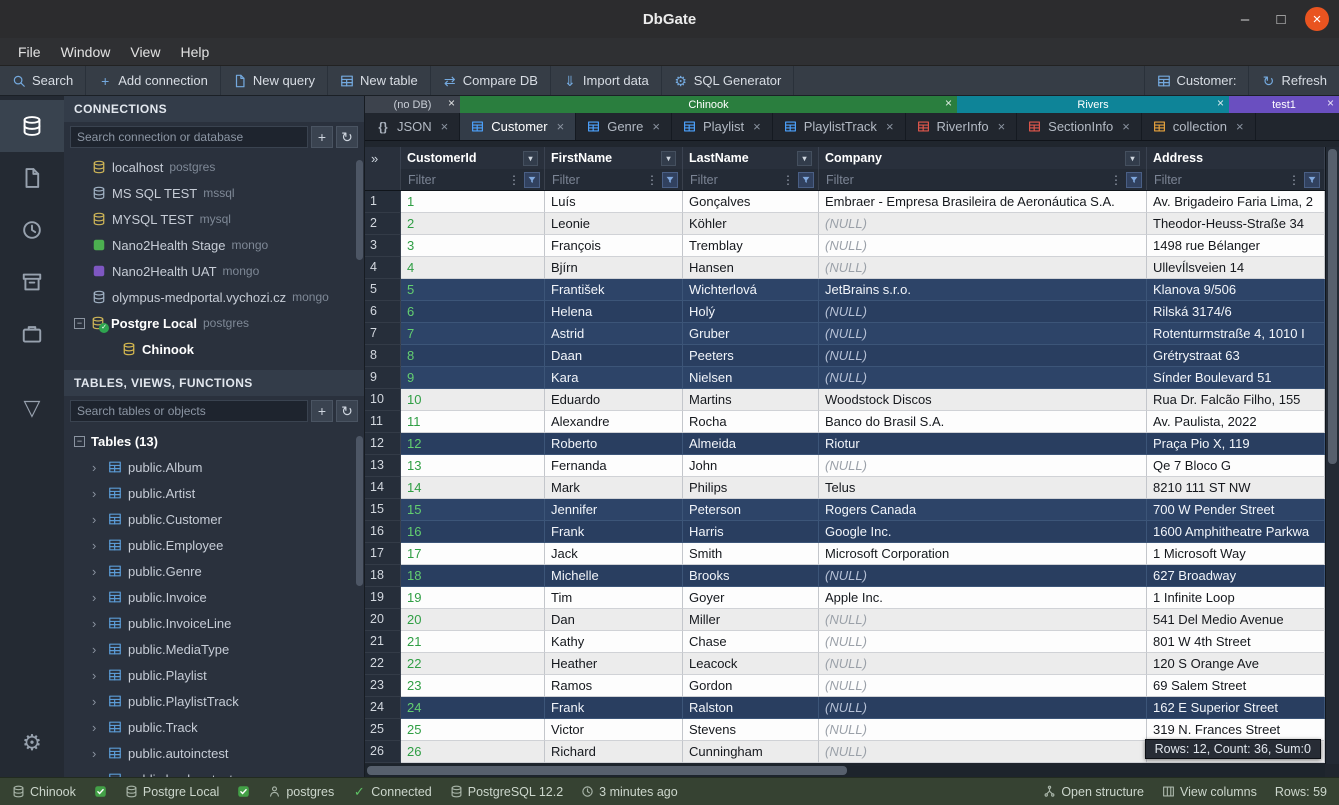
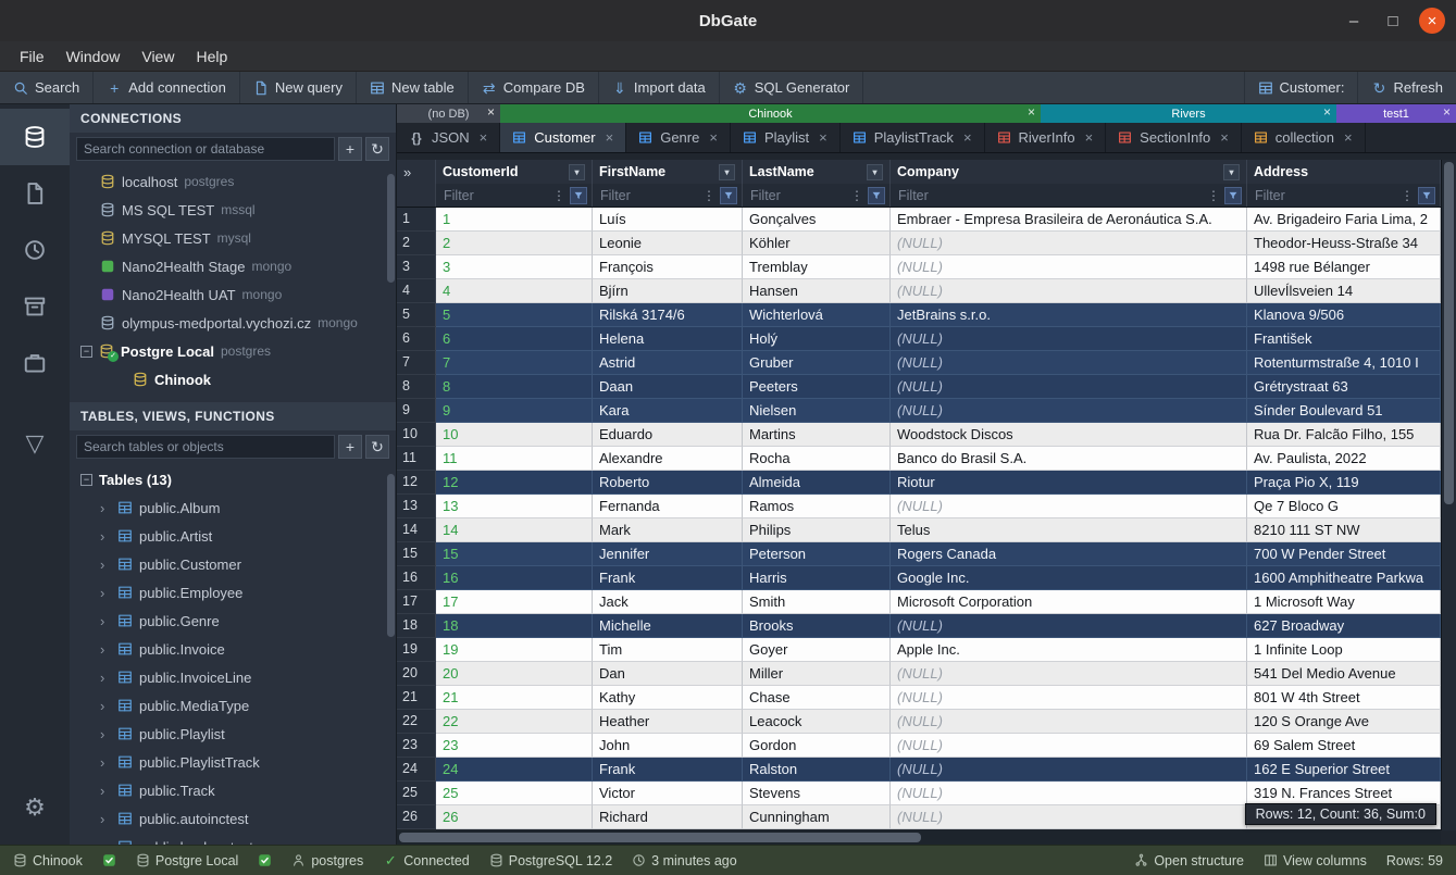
  DbGate
  –
  □
  ×
  File
  Window
  View
  Help
  Search
  +
  Add connection
  New query
  New table
  ⇄
  Compare DB
  ⇓
  Import data
  ⚙
  SQL Generator
  Customer:
  ↻
  Refresh
  ▽
  ⚙
  CONNECTIONS
  Search connection or database
  +
  ↻
  localhost
  postgres
  MS SQL TEST
  mssql
  MYSQL TEST
  mysql
  Nano2Health Stage
  mongo
  Nano2Health UAT
  mongo
  olympus-medportal.vychozi.cz
  mongo
  −
  Postgre Local
  postgres
  Chinook
  TABLES, VIEWS, FUNCTIONS
  Search tables or objects
  +
  ↻
  −
  Tables (13)
  ›
  public.Album
  ›
  public.Artist
  ›
  public.Customer
  ›
  public.Employee
  ›
  public.Genre
  ›
  public.Invoice
  ›
  public.InvoiceLine
  ›
  public.MediaType
  ›
  public.Playlist
  ›
  public.PlaylistTrack
  ›
  public.Track
  ›
  public.autoinctest
  (no DB)
  ×
  Chinook
  ×
  Rivers
  ×
  test1
  ×
  {}
  JSON
  ×
  Customer
  ×
  Genre
  ×
  Playlist
  ×
  PlaylistTrack
  ×
  RiverInfo
  ×
  SectionInfo
  ×
  collection
  ×
  »
  CustomerId
  ▾
  FirstName
  ▾
  LastName
  ▾
  Company
  ▾
  Address
  Filter
  ⋮
  Filter
  ⋮
  Filter
  ⋮
  Filter
  ⋮
  Filter
  ⋮
  1
  1
  Luís
  Gonçalves
  Embraer - Empresa Brasileira de Aeronáutica S.A.
  Av. Brigadeiro Faria Lima, 2
  2
  2
  Leonie
  Köhler
  (NULL)
  Theodor-Heuss-Straße 34
  3
  3
  François
  Tremblay
  (NULL)
  1498 rue Bélanger
  4
  4
  Bjírn
  Hansen
  (NULL)
  UllevÍlsveien 14
  5
  5
- František
+ Rilská 3174/6
  Wichterlová
  JetBrains s.r.o.
  Klanova 9/506
  6
  6
  Helena
  Holý
  (NULL)
- Rilská 3174/6
+ František
  7
  7
  Astrid
  Gruber
  (NULL)
  Rotenturmstraße 4, 1010 I
  8
  8
  Daan
  Peeters
  (NULL)
  Grétrystraat 63
  9
  9
  Kara
  Nielsen
  (NULL)
  Sínder Boulevard 51
  10
  10
  Eduardo
  Martins
  Woodstock Discos
  Rua Dr. Falcão Filho, 155
  11
  11
  Alexandre
  Rocha
  Banco do Brasil S.A.
  Av. Paulista, 2022
  12
  12
  Roberto
  Almeida
  Riotur
  Praça Pio X, 119
  13
  13
  Fernanda
- John
+ Ramos
  (NULL)
  Qe 7 Bloco G
  14
  14
  Mark
  Philips
  Telus
  8210 111 ST NW
  15
  15
  Jennifer
  Peterson
  Rogers Canada
  700 W Pender Street
  16
  16
  Frank
  Harris
  Google Inc.
  1600 Amphitheatre Parkwa
  17
  17
  Jack
  Smith
  Microsoft Corporation
  1 Microsoft Way
  18
  18
  Michelle
  Brooks
  (NULL)
  627 Broadway
  19
  19
  Tim
  Goyer
  Apple Inc.
  1 Infinite Loop
  20
  20
  Dan
  Miller
  (NULL)
  541 Del Medio Avenue
  21
  21
  Kathy
  Chase
  (NULL)
  801 W 4th Street
  22
  22
  Heather
  Leacock
  (NULL)
  120 S Orange Ave
  23
  23
- Ramos
+ John
  Gordon
  (NULL)
  69 Salem Street
  24
  24
  Frank
  Ralston
  (NULL)
  162 E Superior Street
  25
  25
  Victor
  Stevens
  (NULL)
  319 N. Frances Street
  26
  26
  Richard
  Cunningham
  (NULL)
  Rows: 12, Count: 36, Sum:0
  Chinook
  Postgre Local
  postgres
  ✓
  Connected
  PostgreSQL 12.2
  3 minutes ago
  Open structure
  View columns
  Rows: 59
